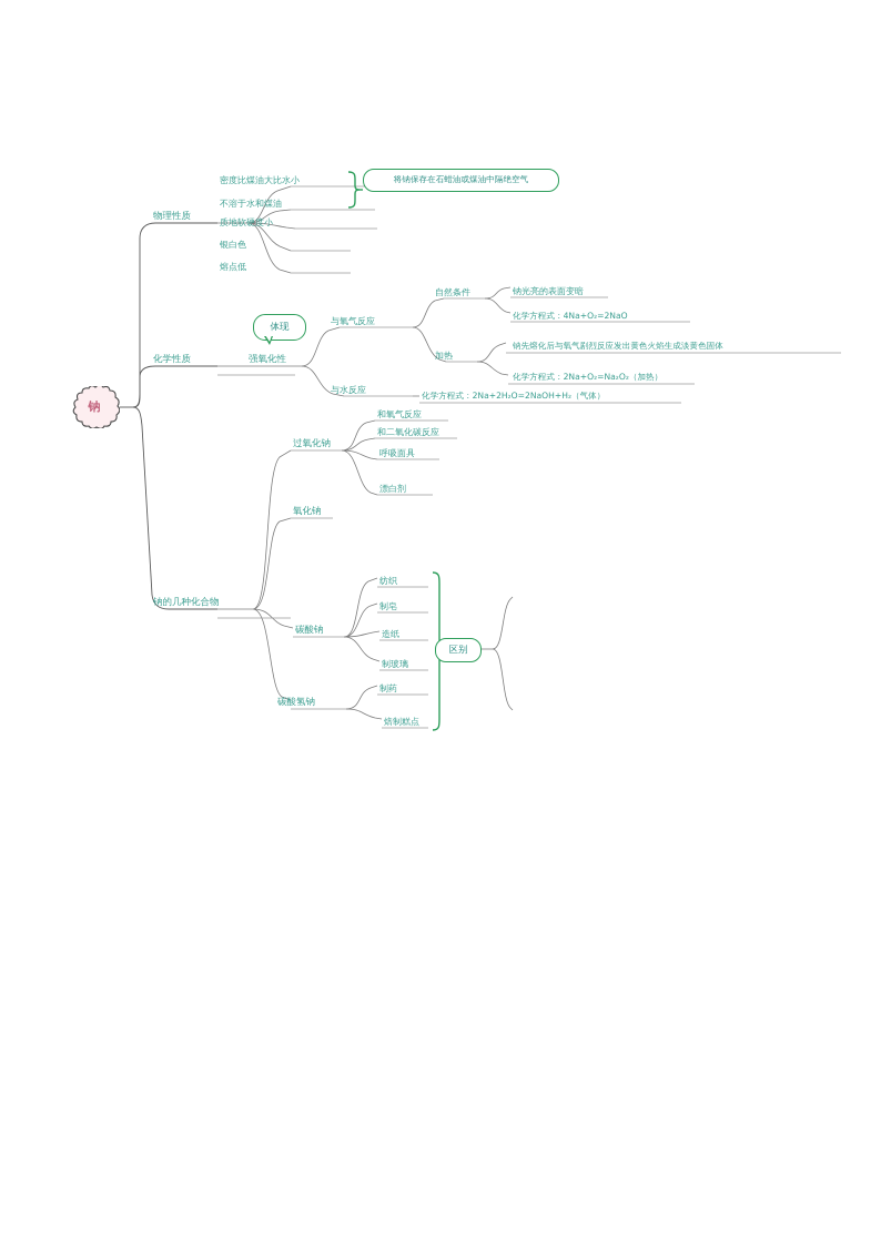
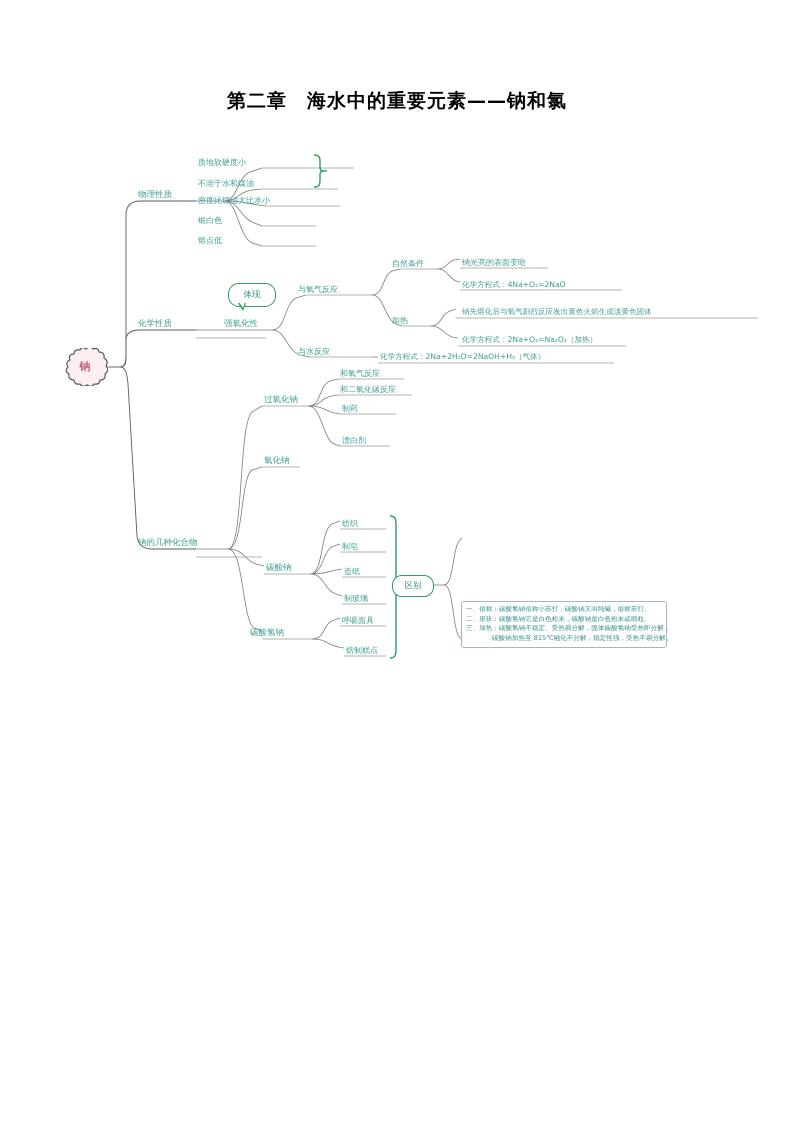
+ 第二章 海水中的重要元素——钠和氯
  钠
  物理性质
- 密度比煤油大比水小
+ 质地软硬度小
  不溶于水和煤油
- 质地软硬度小
+ 密度比煤油大比水小
  银白色
  熔点低
- 将钠保存在石蜡油或煤油中隔绝空气
  化学性质
  强氧化性
  体现
  与氧气反应
  与水反应
  自然条件
  加热
  钠光亮的表面变暗
  化学方程式：4Na+O₂=2NaO
  钠先熔化后与氧气剧烈反应发出黄色火焰生成淡黄色固体
  化学方程式：2Na+O₂=Na₂O₂（加热）
  化学方程式：2Na+2H₂O=2NaOH+H₂（气体）
  钠的几种化合物
  过氧化钠
  氧化钠
  碳酸钠
  碳酸氢钠
  和氧气反应
  和二氧化碳反应
- 呼吸面具
+ 制药
  漂白剂
  纺织
  制皂
  造纸
  制玻璃
- 制药
+ 呼吸面具
  焙制糕点
  区别
+ 一、俗称：碳酸氢钠俗称小苏打，碳酸钠又叫纯碱，俗称苏打。
+ 二、形状：碳酸氢钠它是白色粉末，碳酸钠是白色粉末或细粒。
+ 三、加热：碳酸氢钠不稳定、受热易分解，固体碳酸氢钠受热即分解，
+ 碳酸钠加热至 815℃融化不分解，稳定性强，受热不易分解。
